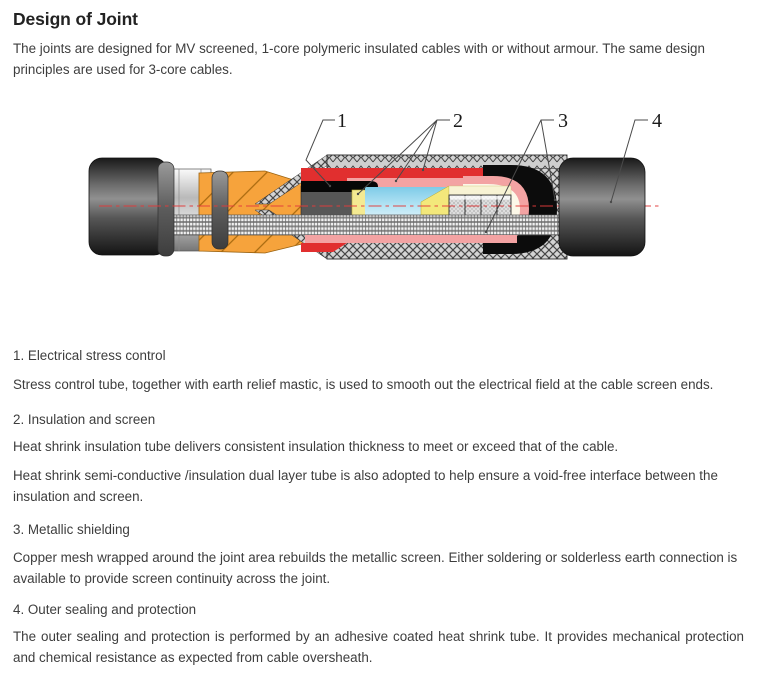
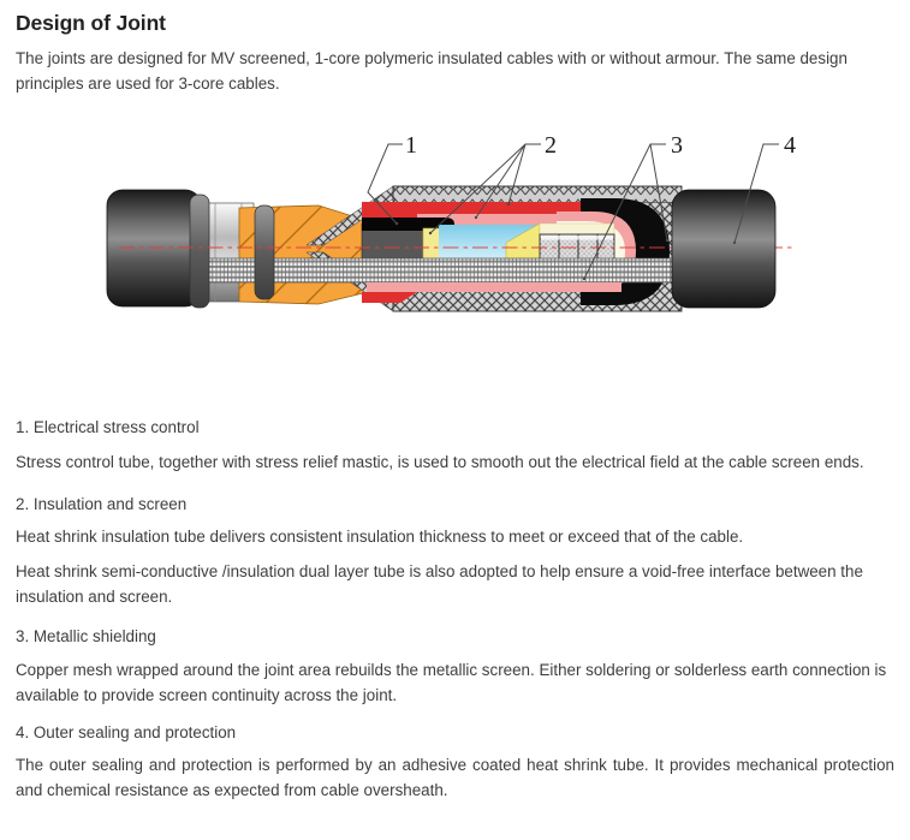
  Design of Joint
  The joints are designed for MV screened, 1-core polymeric insulated cables with or without armour. The same design principles are used for 3-core cables.
  1
  2
  3
  4
  1. Electrical stress control
- Stress control tube, together with earth relief mastic, is used to smooth out the electrical field at the cable screen ends.
+ Stress control tube, together with stress relief mastic, is used to smooth out the electrical field at the cable screen ends.
  2. Insulation and screen
  Heat shrink insulation tube delivers consistent insulation thickness to meet or exceed that of the cable.
  Heat shrink semi-conductive /insulation dual layer tube is also adopted to help ensure a void-free interface between the insulation and screen.
  3. Metallic shielding
  Copper mesh wrapped around the joint area rebuilds the metallic screen. Either soldering or solderless earth connection is available to provide screen continuity across the joint.
  4. Outer sealing and protection
  The outer sealing and protection is performed by an adhesive coated heat shrink tube. It provides mechanical protection and chemical resistance as expected from cable oversheath.
